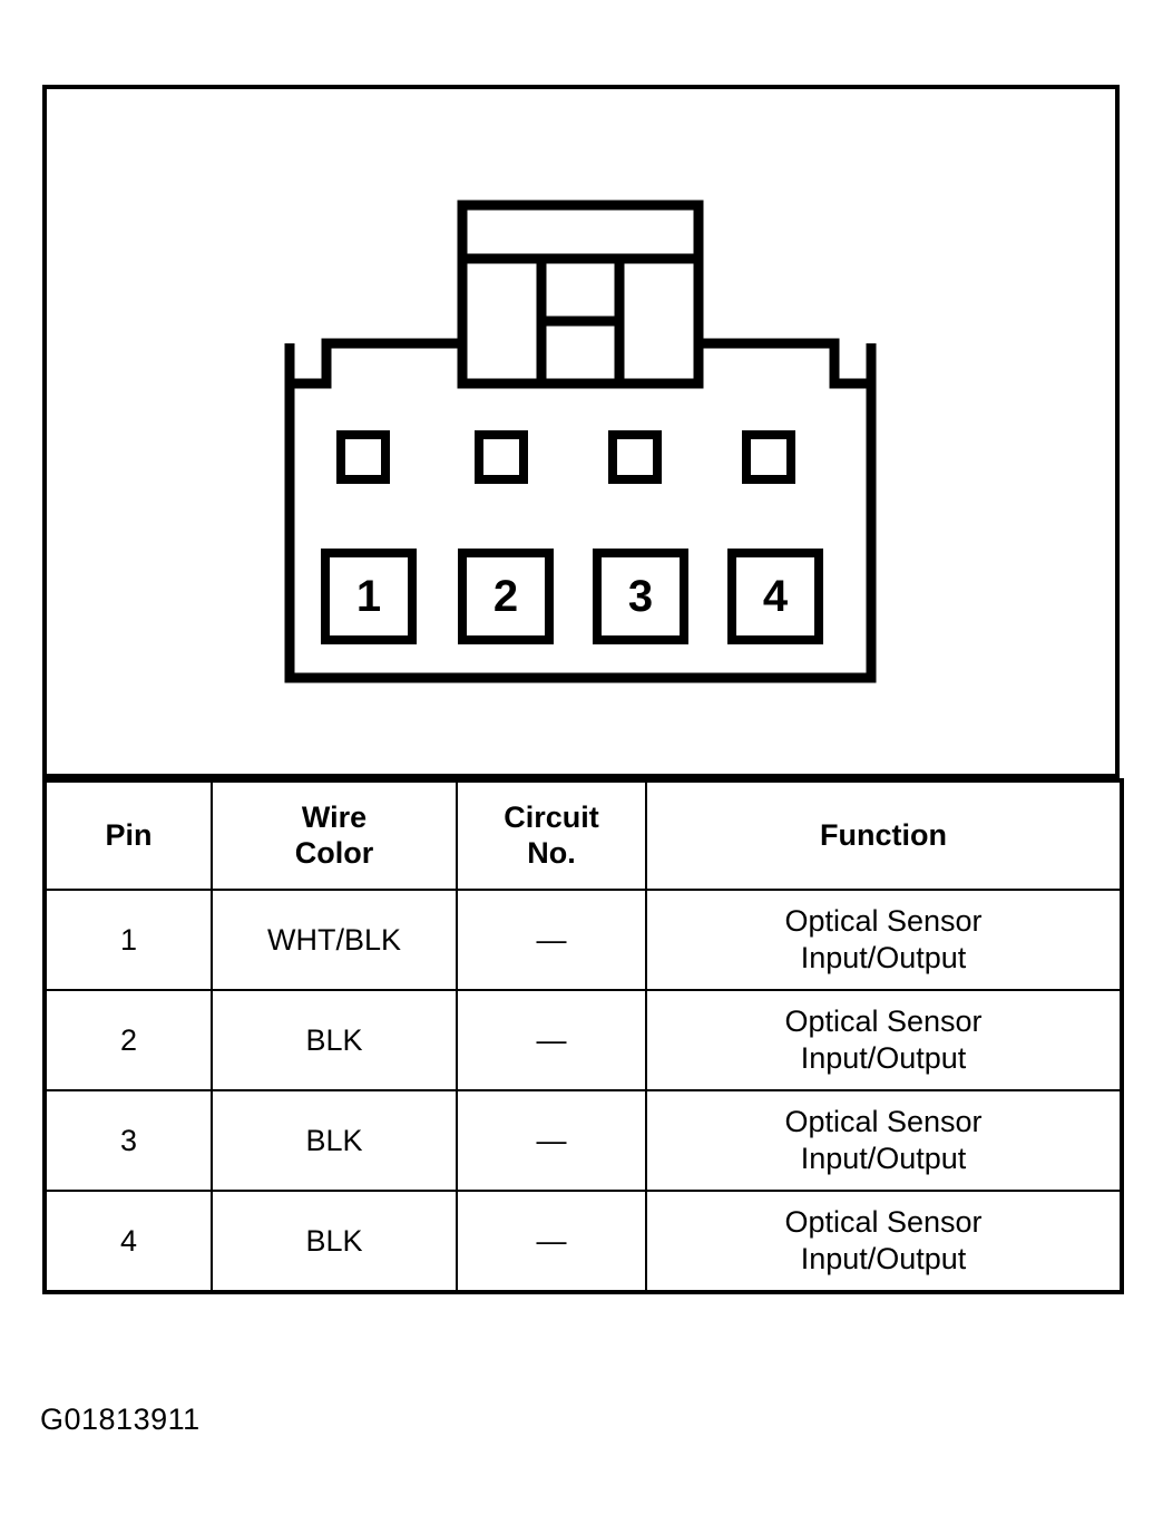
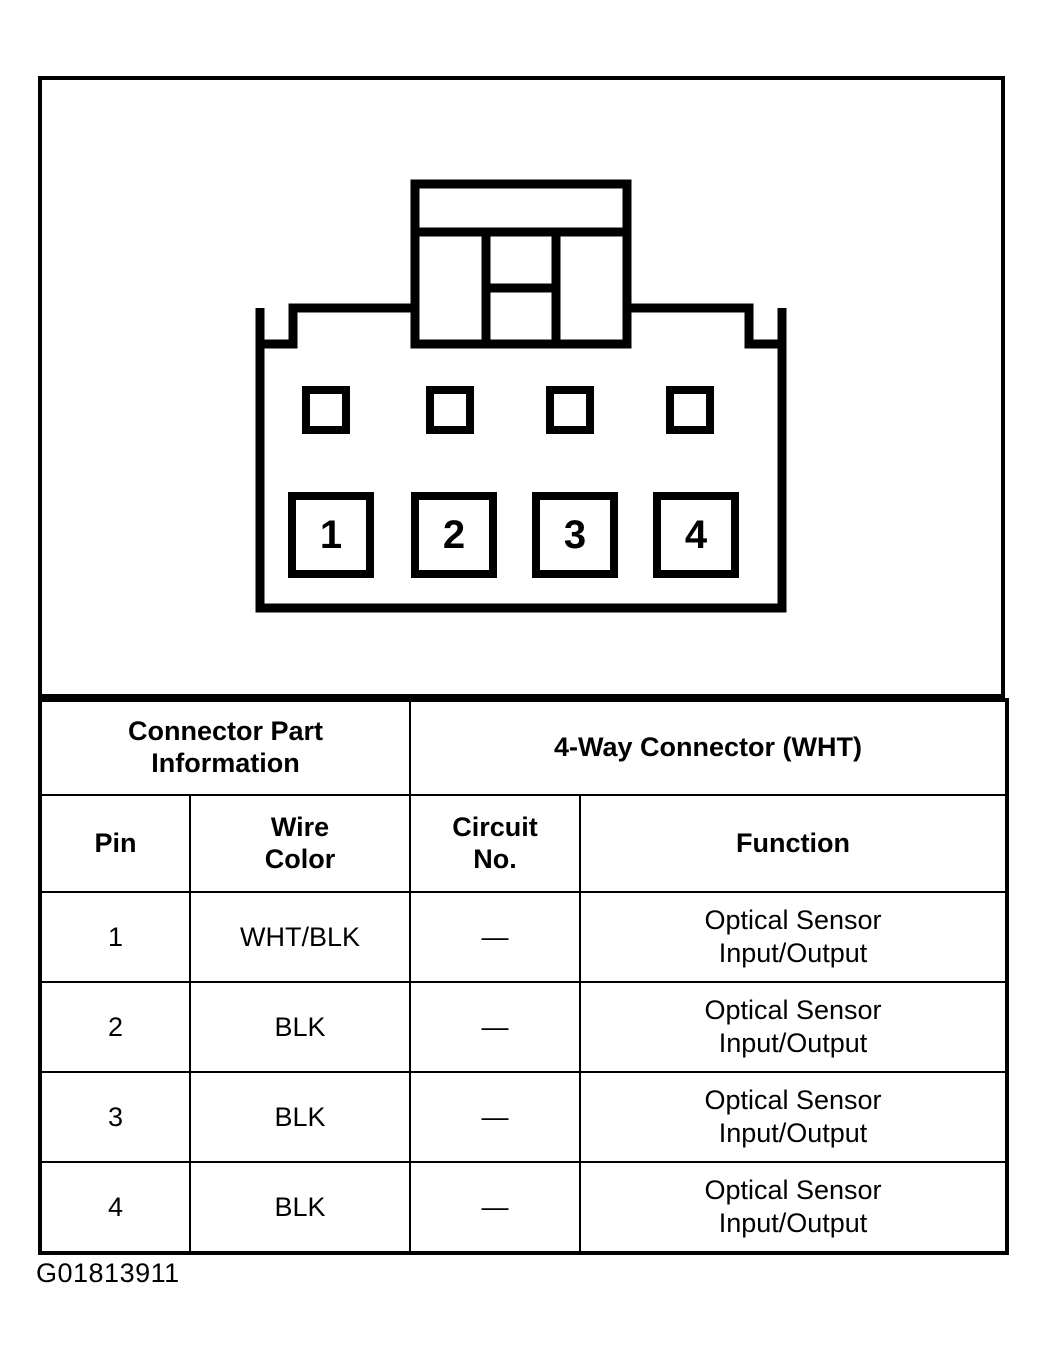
  1
  2
  3
  4
+ Connector Part Information	4-Way Connector (WHT)
  Pin	Wire Color	Circuit No.	Function
  1	WHT/BLK	—	Optical Sensor Input/Output
  2	BLK	—	Optical Sensor Input/Output
  3	BLK	—	Optical Sensor Input/Output
  4	BLK	—	Optical Sensor Input/Output
  G01813911
